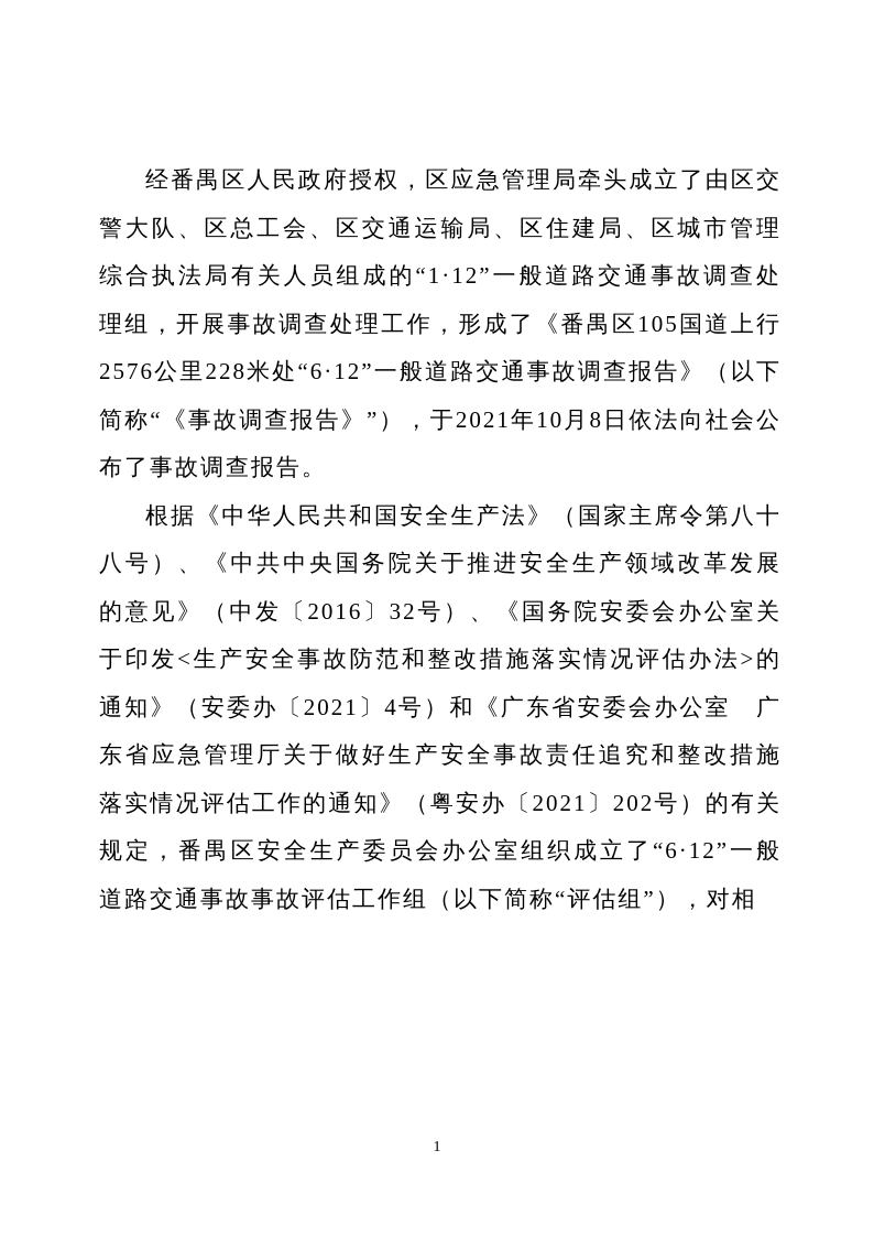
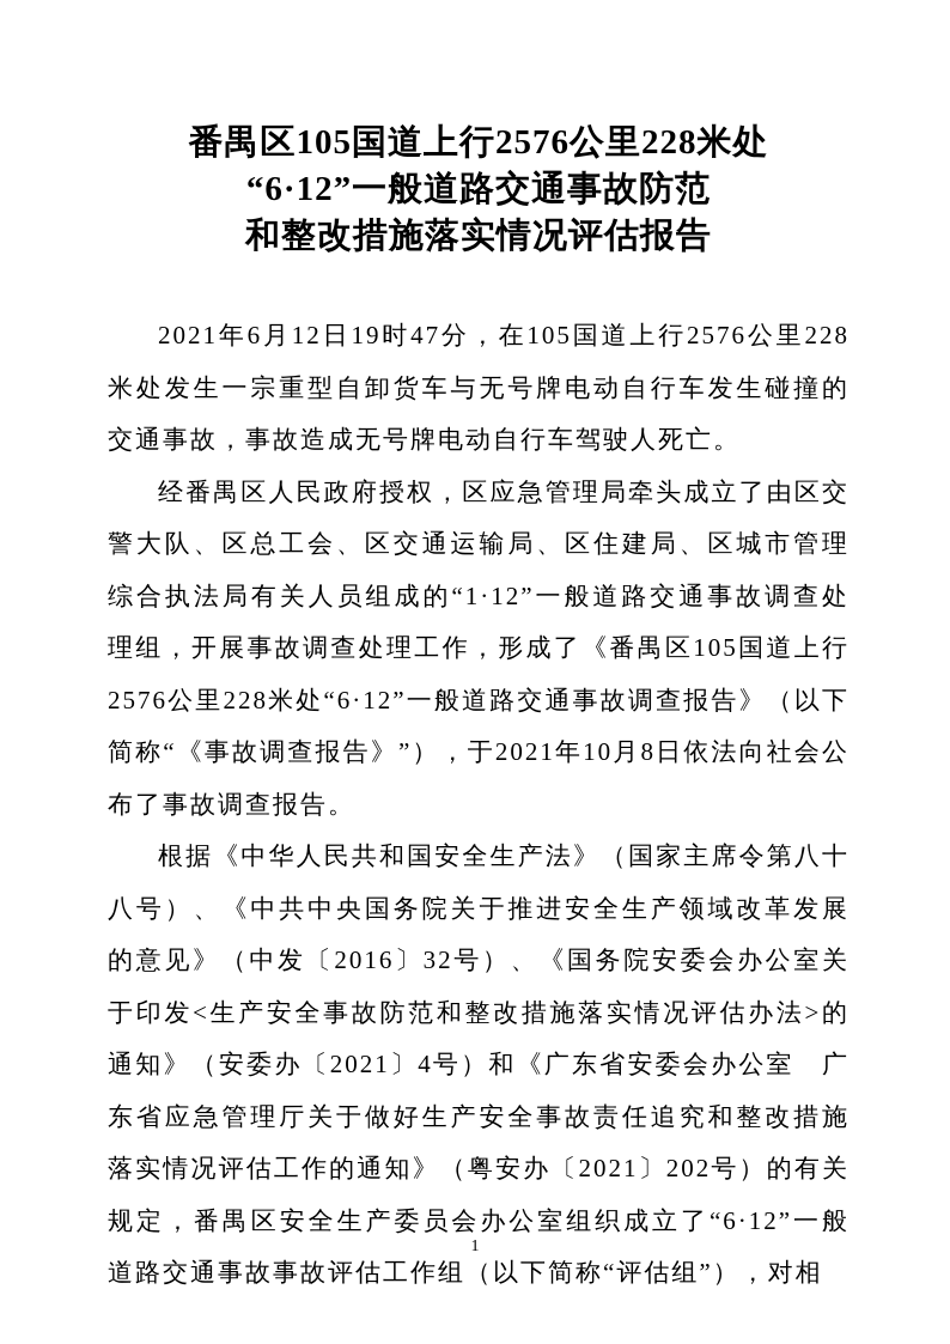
+ 番禺区105国道上行2576公里228米处
+ “6·12”一般道路交通事故防范
+ 和整改措施落实情况评估报告
+ 2021年6月12日19时47分，在105国道上行2576公里228米处发生一宗重型自卸货车与无号牌电动自行车发生碰撞的交通事故，事故造成无号牌电动自行车驾驶人死亡。
  经番禺区人民政府授权，区应急管理局牵头成立了由区交警大队、区总工会、区交通运输局、区住建局、区城市管理综合执法局有关人员组成的“1·12”一般道路交通事故调查处理组，开展事故调查处理工作，形成了《番禺区105国道上行2576公里228米处“6·12”一般道路交通事故调查报告》（以下简称“《事故调查报告》”），于2021年10月8日依法向社会公布了事故调查报告。
  根据《中华人民共和国安全生产法》（国家主席令第八十八号）、《中共中央国务院关于推进安全生产领域改革发展的意见》（中发〔2016〕32号）、《国务院安委会办公室关于印发<生产安全事故防范和整改措施落实情况评估办法>的通知》（安委办〔2021〕4号）和《广东省安委会办公室 广东省应急管理厅关于做好生产安全事故责任追究和整改措施落实情况评估工作的通知》（粤安办〔2021〕202号）的有关规定，番禺区安全生产委员会办公室组织成立了“6·12”一般道路交通事故事故评估工作组（以下简称“评估组”），对相
  1
